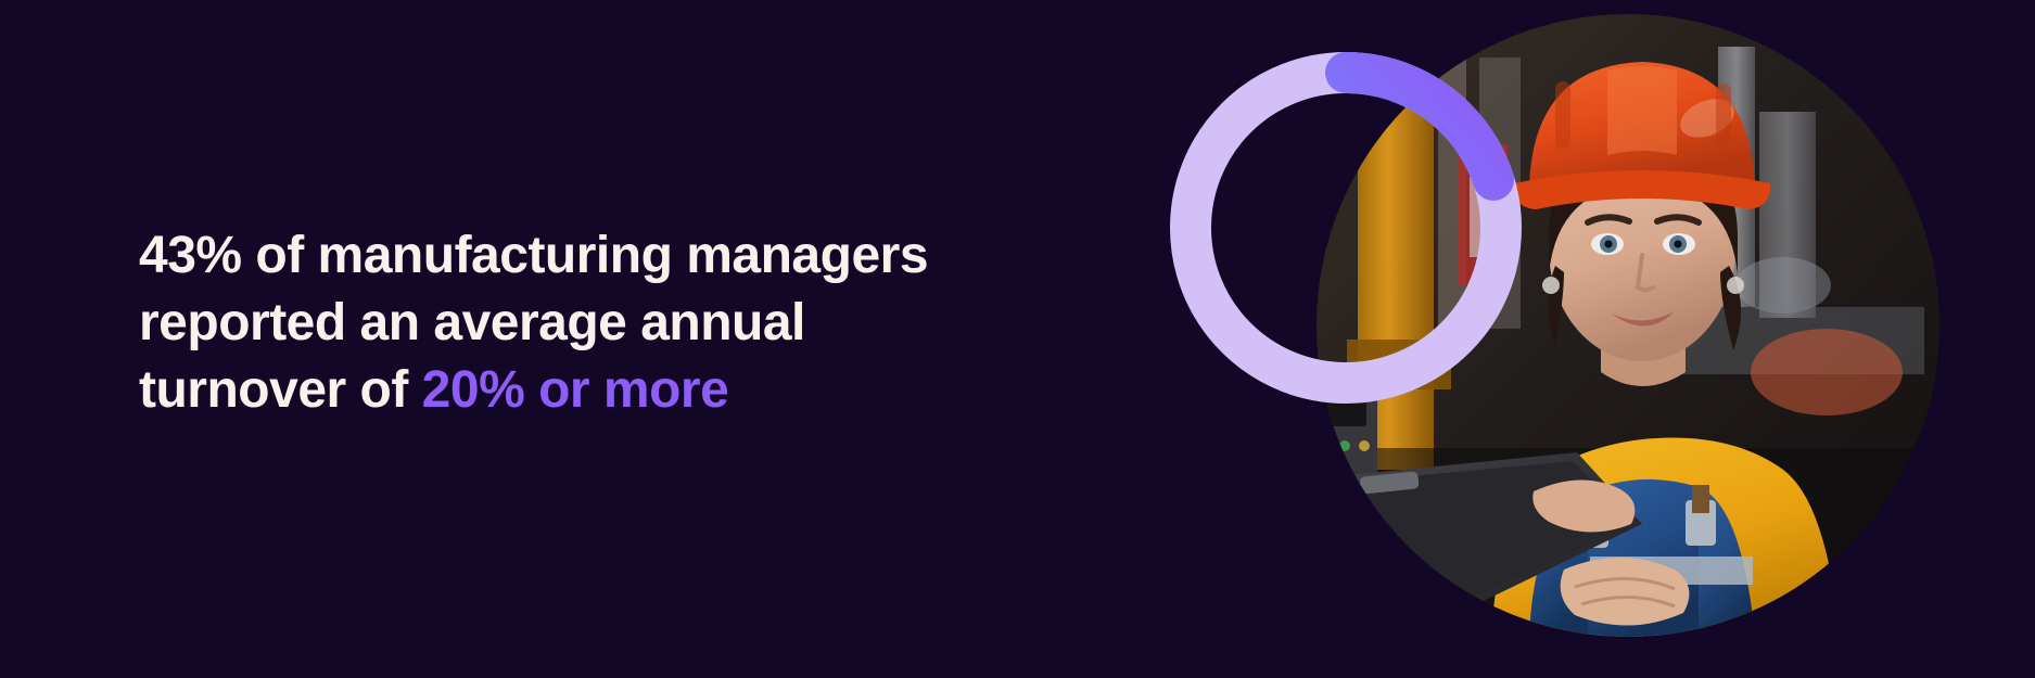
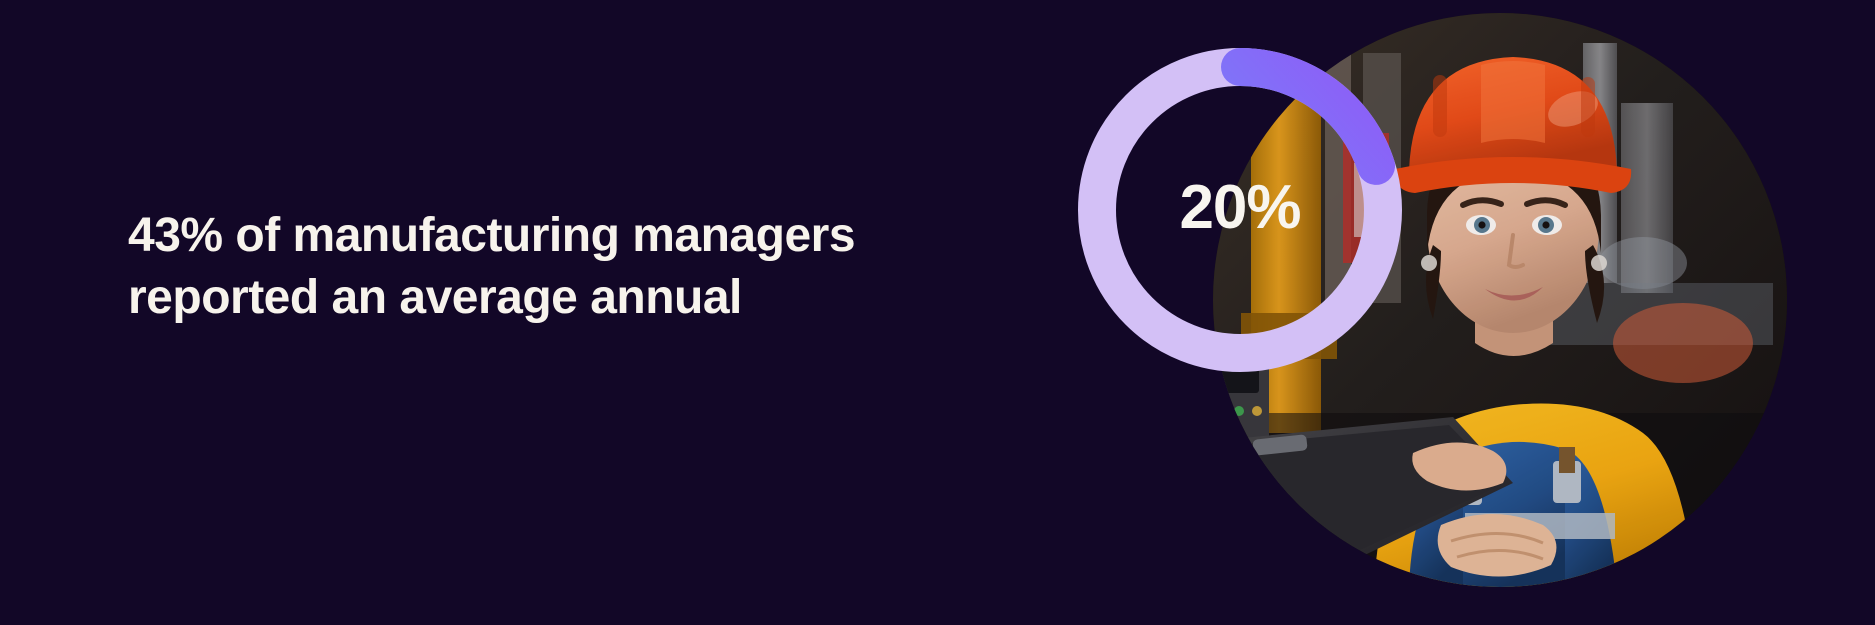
+ 20%
  43% of manufacturing managers
  reported an average annual
- turnover of 20% or more
